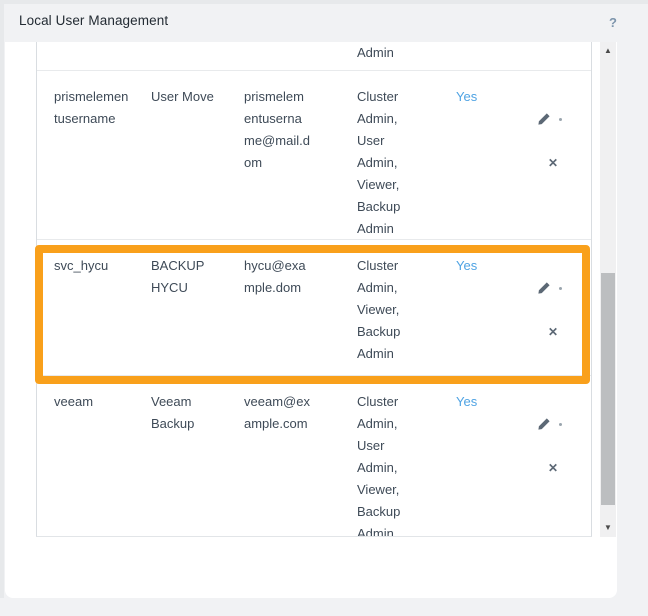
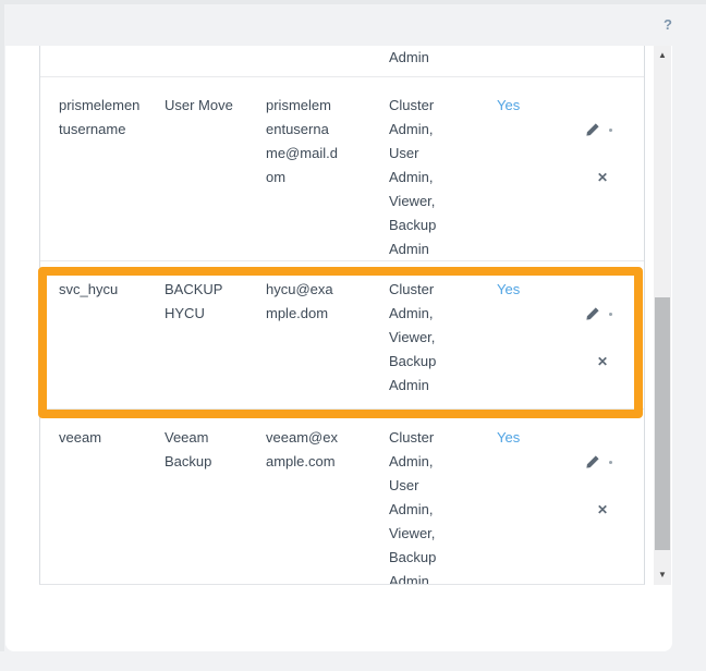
- Local User Management
  ?
  Admin
  prismelemen
  tusername
  User Move
  prismelem
  entuserna
  me@mail.d
  om
  Cluster
  Admin,
  User
  Admin,
  Viewer,
  Backup
  Admin
  Yes
  ✕
  svc_hycu
  BACKUP
  HYCU
  hycu@exa
  mple.dom
  Cluster
  Admin,
  Viewer,
  Backup
  Admin
  Yes
  ✕
  veeam
  Veeam
  Backup
  veeam@ex
  ample.com
  Cluster
  Admin,
  User
  Admin,
  Viewer,
  Backup
  Admin
  Yes
  ✕
  ▲
  ▼
